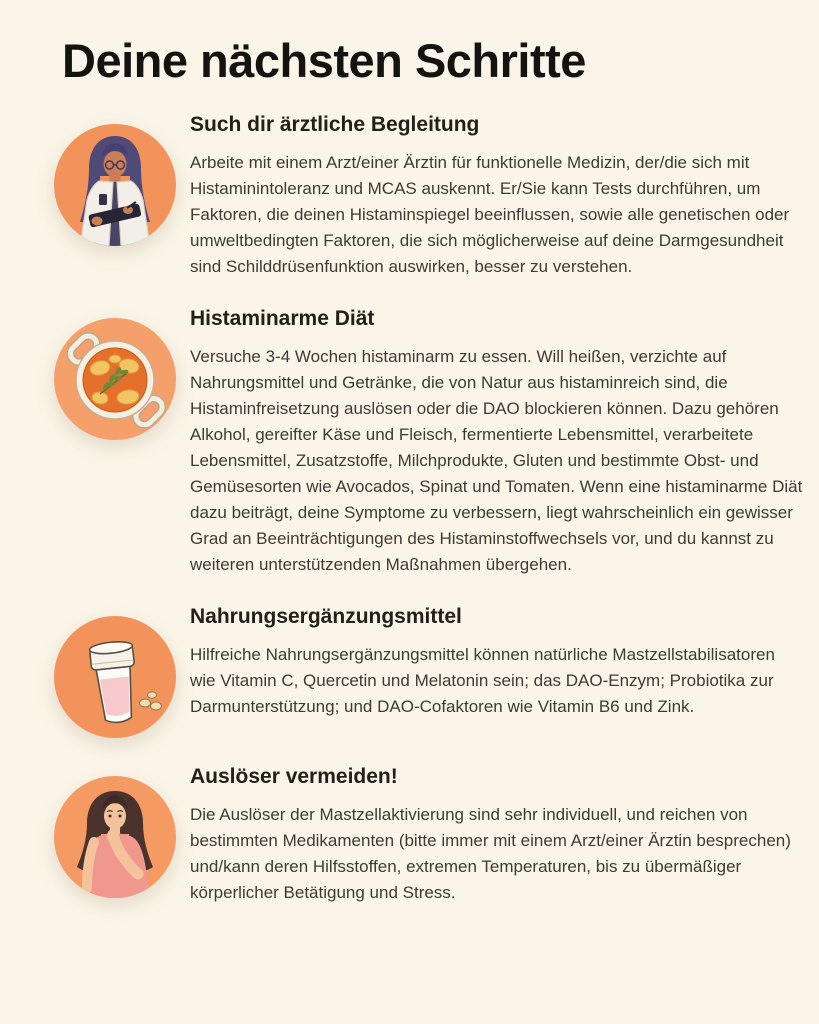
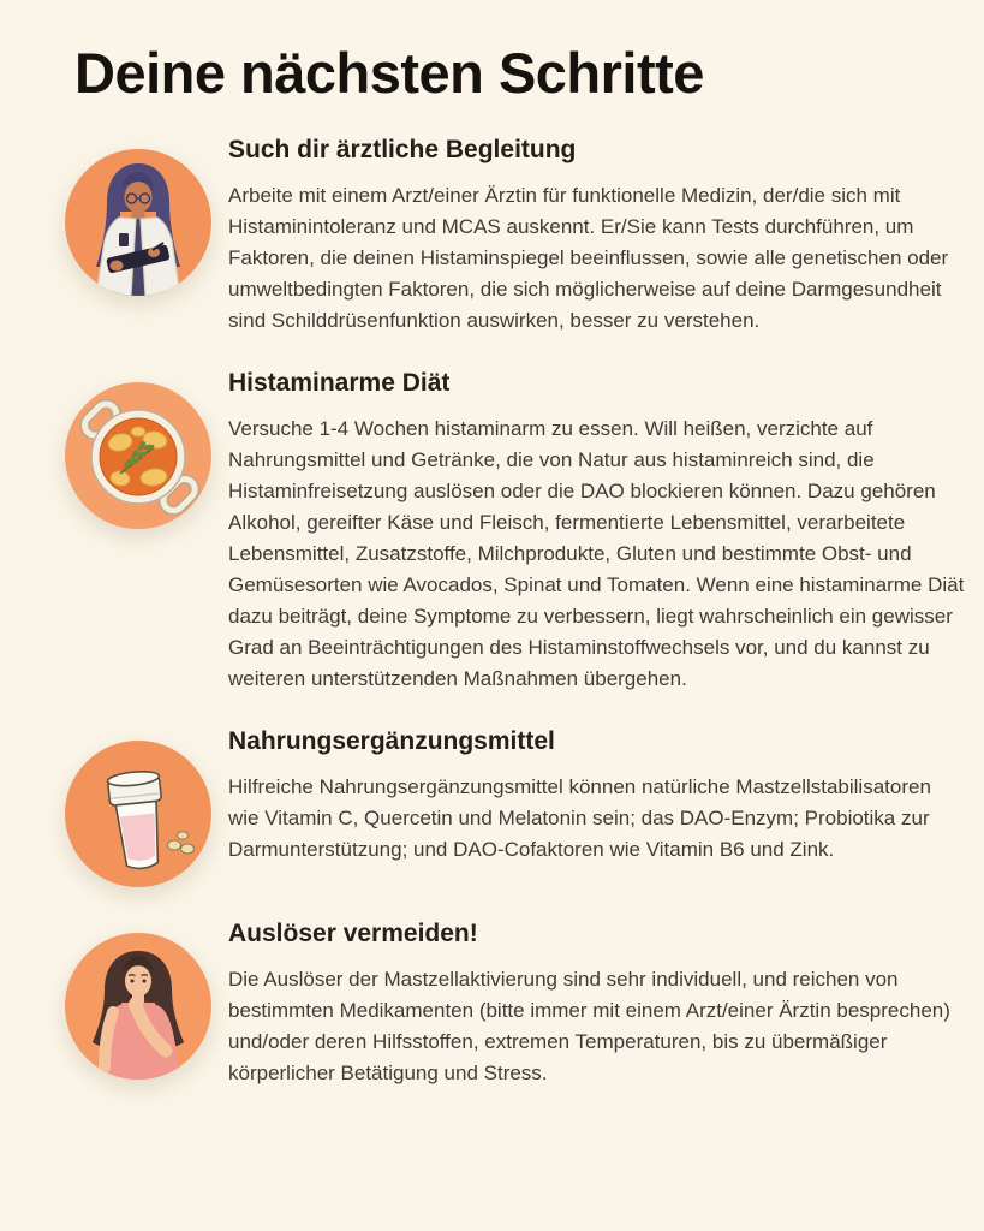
  Deine nächsten Schritte
  Such dir ärztliche Begleitung
  Arbeite mit einem Arzt/einer Ärztin für funktionelle Medizin, der/die sich mit Histaminintoleranz und MCAS auskennt. Er/Sie kann Tests durchführen, um Faktoren, die deinen Histaminspiegel beeinflussen, sowie alle genetischen oder umweltbedingten Faktoren, die sich möglicherweise auf deine Darmgesundheit sind Schilddrüsenfunktion auswirken, besser zu verstehen.
  Histaminarme Diät
- Versuche 3-4 Wochen histaminarm zu essen. Will heißen, verzichte auf Nahrungsmittel und Getränke, die von Natur aus histaminreich sind, die Histaminfreisetzung auslösen oder die DAO blockieren können. Dazu gehören Alkohol, gereifter Käse und Fleisch, fermentierte Lebensmittel, verarbeitete Lebensmittel, Zusatzstoffe, Milchprodukte, Gluten und bestimmte Obst- und Gemüsesorten wie Avocados, Spinat und Tomaten. Wenn eine histaminarme Diät dazu beiträgt, deine Symptome zu verbessern, liegt wahrscheinlich ein gewisser Grad an Beeinträchtigungen des Histaminstoffwechsels vor, und du kannst zu weiteren unterstützenden Maßnahmen übergehen.
+ Versuche 1-4 Wochen histaminarm zu essen. Will heißen, verzichte auf Nahrungsmittel und Getränke, die von Natur aus histaminreich sind, die Histaminfreisetzung auslösen oder die DAO blockieren können. Dazu gehören Alkohol, gereifter Käse und Fleisch, fermentierte Lebensmittel, verarbeitete Lebensmittel, Zusatzstoffe, Milchprodukte, Gluten und bestimmte Obst- und Gemüsesorten wie Avocados, Spinat und Tomaten. Wenn eine histaminarme Diät dazu beiträgt, deine Symptome zu verbessern, liegt wahrscheinlich ein gewisser Grad an Beeinträchtigungen des Histaminstoffwechsels vor, und du kannst zu weiteren unterstützenden Maßnahmen übergehen.
  Nahrungsergänzungsmittel
  Hilfreiche Nahrungsergänzungsmittel können natürliche Mastzellstabilisatoren wie Vitamin C, Quercetin und Melatonin sein; das DAO-Enzym; Probiotika zur Darmunterstützung; und DAO-Cofaktoren wie Vitamin B6 und Zink.
  Auslöser vermeiden!
- Die Auslöser der Mastzellaktivierung sind sehr individuell, und reichen von bestimmten Medikamenten (bitte immer mit einem Arzt/einer Ärztin besprechen) und/kann deren Hilfsstoffen, extremen Temperaturen, bis zu übermäßiger körperlicher Betätigung und Stress.
+ Die Auslöser der Mastzellaktivierung sind sehr individuell, und reichen von bestimmten Medikamenten (bitte immer mit einem Arzt/einer Ärztin besprechen) und/oder deren Hilfsstoffen, extremen Temperaturen, bis zu übermäßiger körperlicher Betätigung und Stress.
